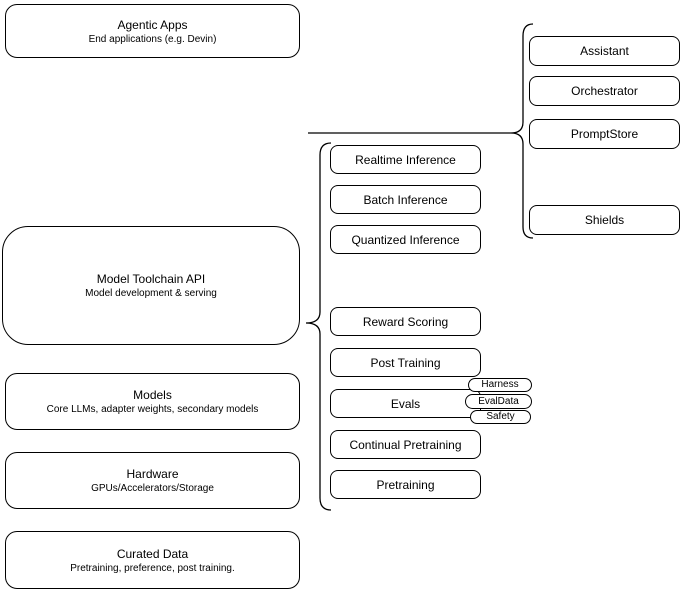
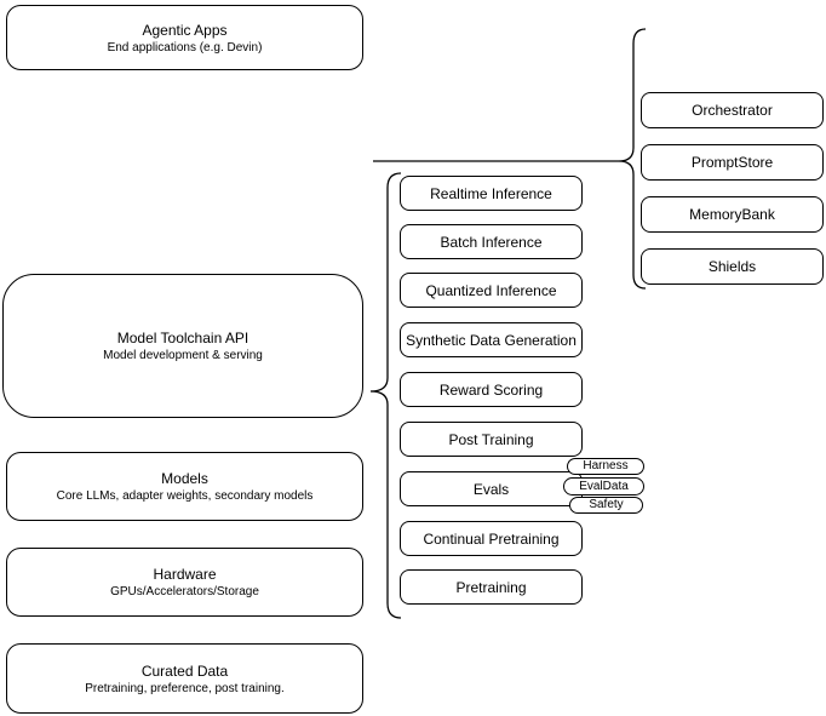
  Agentic Apps
  End applications (e.g. Devin)
  Model Toolchain API
  Model development & serving
  Models
  Core LLMs, adapter weights, secondary models
  Hardware
  GPUs/Accelerators/Storage
  Curated Data
  Pretraining, preference, post training.
  Realtime Inference
  Batch Inference
  Quantized Inference
+ Synthetic Data Generation
  Reward Scoring
  Post Training
  Evals
  Continual Pretraining
  Pretraining
  Harness
  EvalData
  Safety
- Assistant
  Orchestrator
  PromptStore
+ MemoryBank
  Shields
